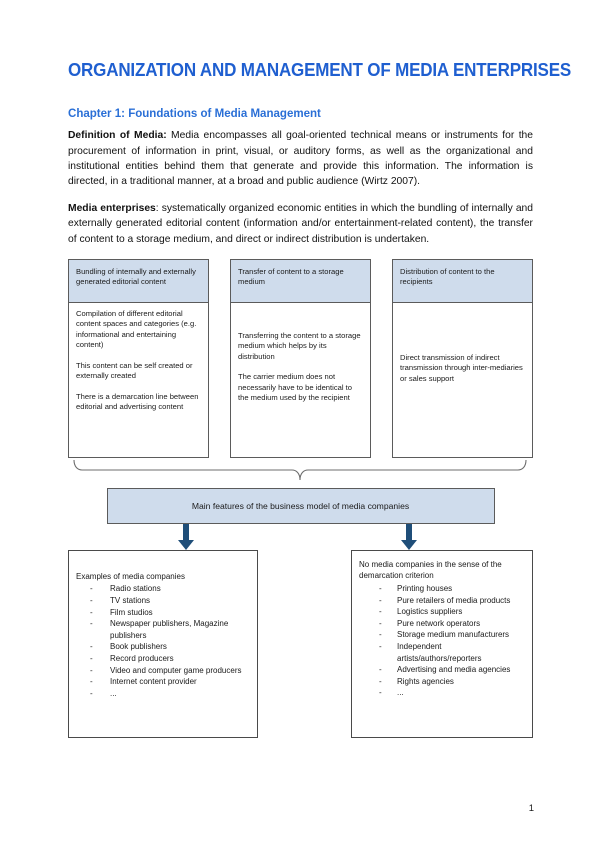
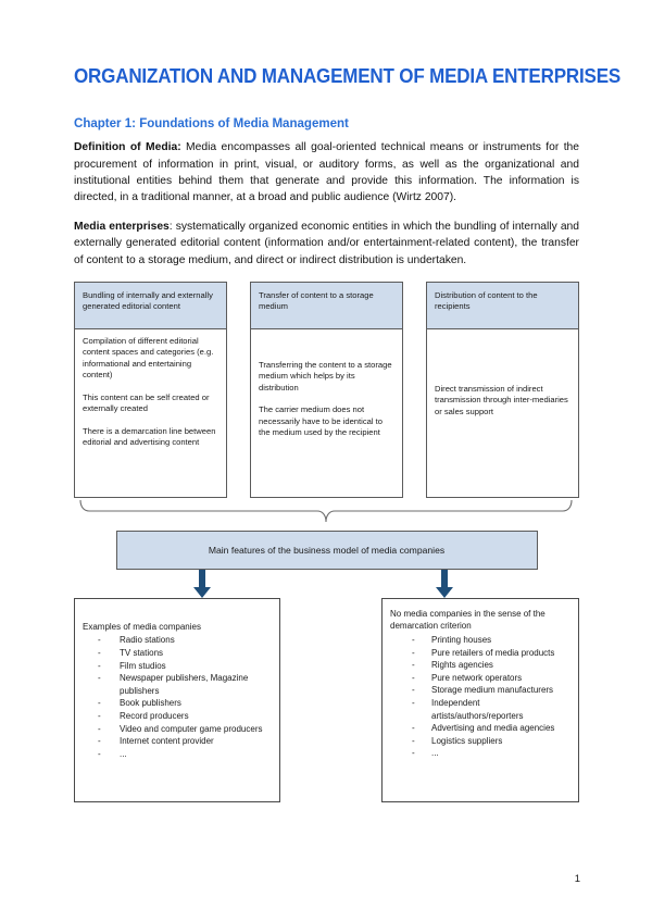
  ORGANIZATION AND MANAGEMENT OF MEDIA ENTERPRISES
  Chapter 1: Foundations of Media Management
  Definition of Media: Media encompasses all goal-oriented technical means or instruments for the procurement of information in print, visual, or auditory forms, as well as the organizational and institutional entities behind them that generate and provide this information. The information is directed, in a traditional manner, at a broad and public audience (Wirtz 2007).
  Media enterprises: systematically organized economic entities in which the bundling of internally and externally generated editorial content (information and/or entertainment-related content), the transfer of content to a storage medium, and direct or indirect distribution is undertaken.
  Bundling of internally and externally generated editorial content
  Compilation of different editorial content spaces and categories (e.g. informational and entertaining content)
  This content can be self created or externally created
  There is a demarcation line between editorial and advertising content
  Transfer of content to a storage medium
  Transferring the content to a storage medium which helps by its distribution
  The carrier medium does not necessarily have to be identical to the medium used by the recipient
  Distribution of content to the recipients
  Direct transmission of indirect transmission through inter-mediaries or sales support
  Main features of the business model of media companies
  Examples of media companies
  -
  Radio stations
  -
  TV stations
  -
  Film studios
  -
  Newspaper publishers, Magazine publishers
  -
  Book publishers
  -
  Record producers
  -
  Video and computer game producers
  -
  Internet content provider
  -
  ...
  No media companies in the sense of the demarcation criterion
  -
  Printing houses
  -
  Pure retailers of media products
  -
- Logistics suppliers
+ Rights agencies
  -
  Pure network operators
  -
  Storage medium manufacturers
  -
  Independent artists/authors/reporters
  -
  Advertising and media agencies
  -
- Rights agencies
+ Logistics suppliers
  -
  ...
  1
